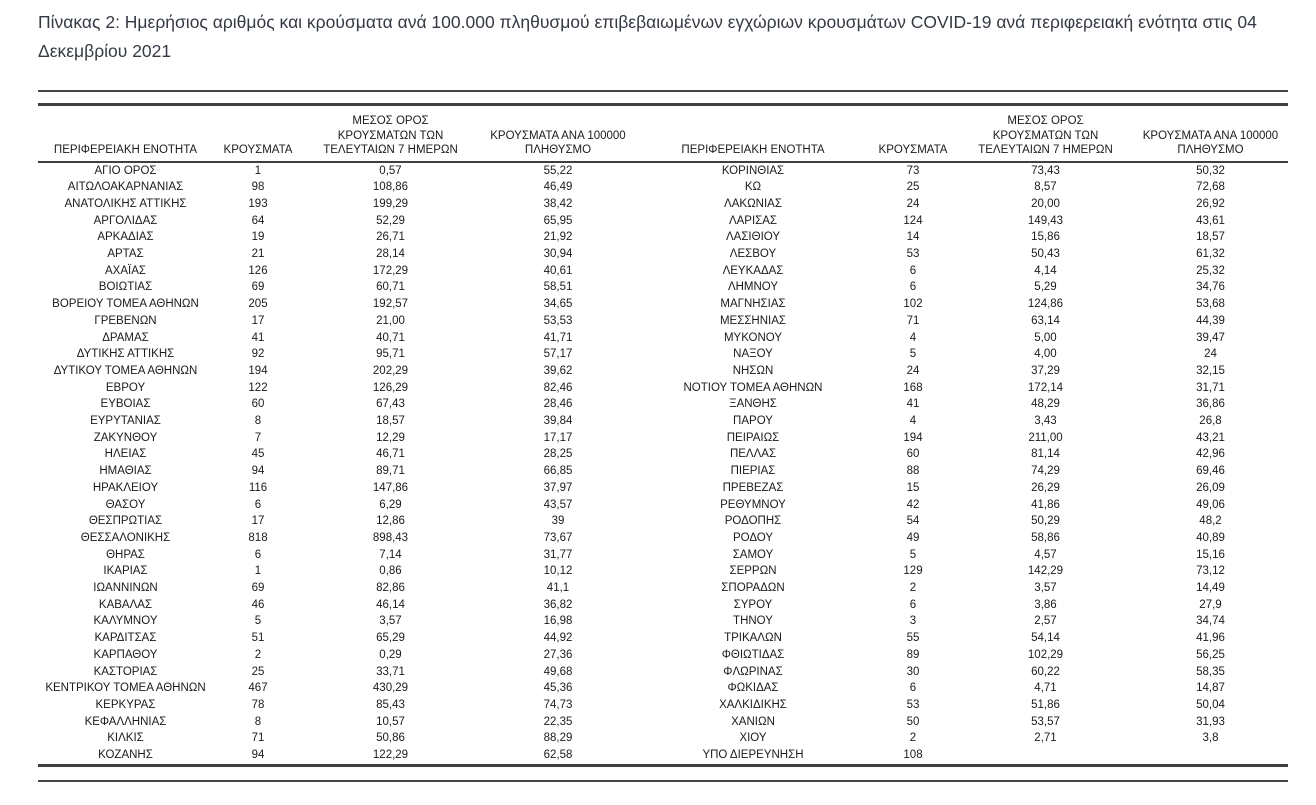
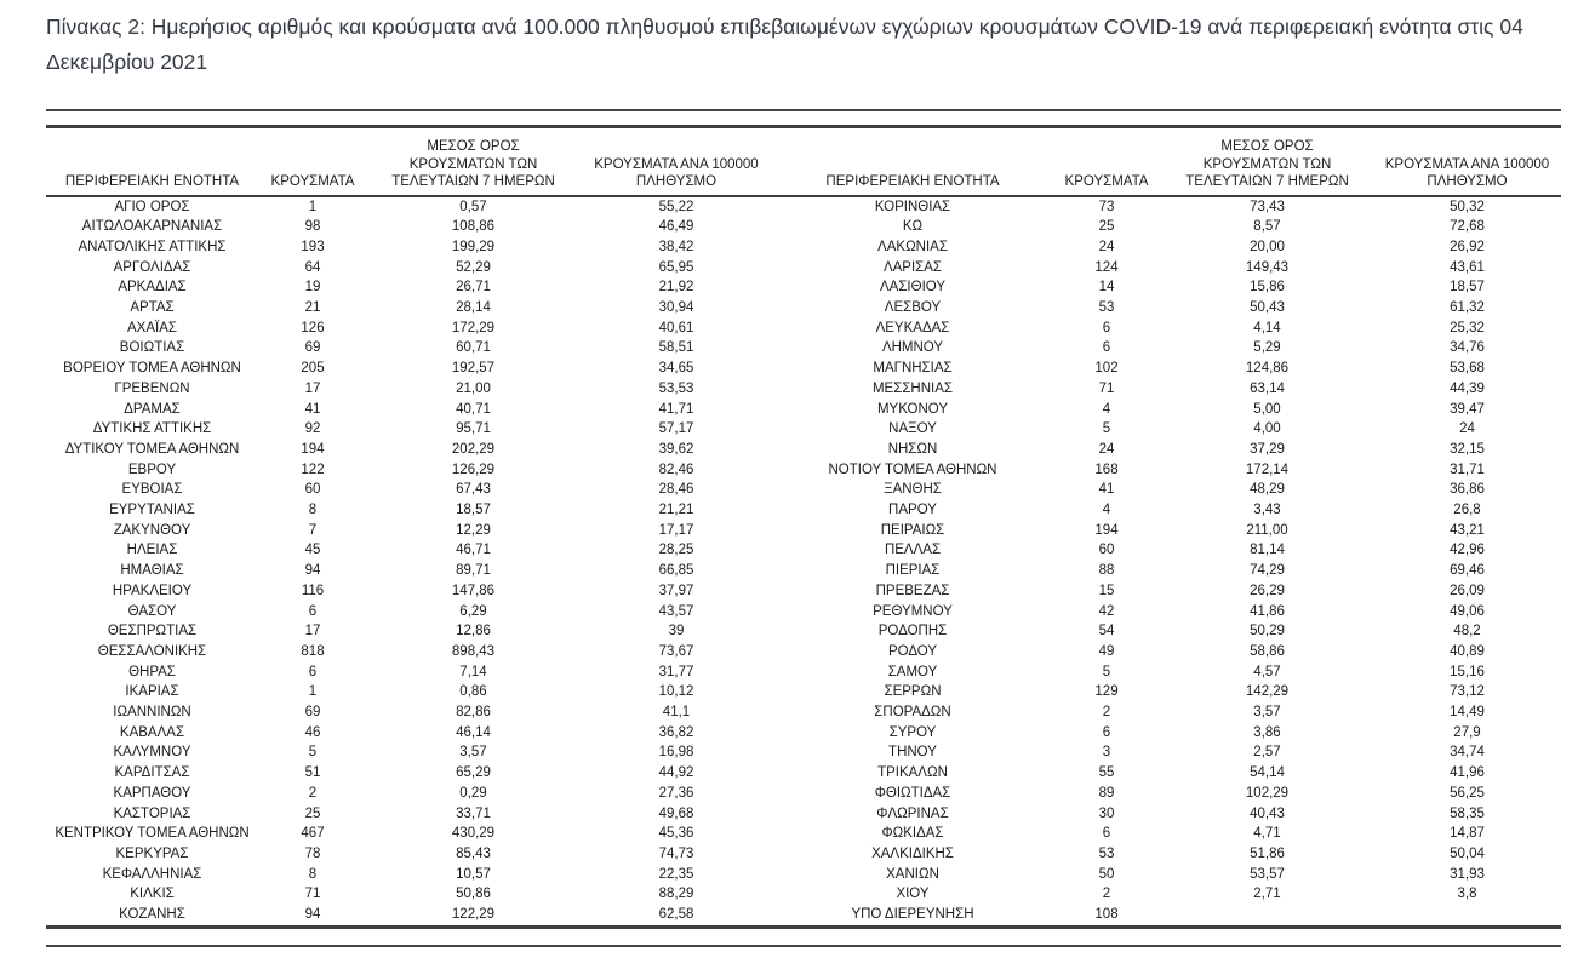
  Πίνακας 2: Ημερήσιος αριθμός και κρούσματα ανά 100.000 πληθυσμού επιβεβαιωμένων εγχώριων κρουσμάτων COVID-19 ανά περιφερειακή ενότητα στις 04 Δεκεμβρίου 2021
  ΠΕΡΙΦΕΡΕΙΑΚΗ ΕΝΟΤΗΤΑ	ΚΡΟΥΣΜΑΤΑ	ΜΕΣΟΣ ΟΡΟΣΚΡΟΥΣΜΑΤΩΝ ΤΩΝΤΕΛΕΥΤΑΙΩΝ 7 ΗΜΕΡΩΝ	ΚΡΟΥΣΜΑΤΑ ΑΝΑ 100000ΠΛΗΘΥΣΜΟ	ΠΕΡΙΦΕΡΕΙΑΚΗ ΕΝΟΤΗΤΑ	ΚΡΟΥΣΜΑΤΑ	ΜΕΣΟΣ ΟΡΟΣΚΡΟΥΣΜΑΤΩΝ ΤΩΝΤΕΛΕΥΤΑΙΩΝ 7 ΗΜΕΡΩΝ	ΚΡΟΥΣΜΑΤΑ ΑΝΑ 100000ΠΛΗΘΥΣΜΟ
  ΑΓΙΟ ΟΡΟΣ	1	0,57	55,22	ΚΟΡΙΝΘΙΑΣ	73	73,43	50,32
  ΑΙΤΩΛΟΑΚΑΡΝΑΝΙΑΣ	98	108,86	46,49	ΚΩ	25	8,57	72,68
  ΑΝΑΤΟΛΙΚΗΣ ΑΤΤΙΚΗΣ	193	199,29	38,42	ΛΑΚΩΝΙΑΣ	24	20,00	26,92
  ΑΡΓΟΛΙΔΑΣ	64	52,29	65,95	ΛΑΡΙΣΑΣ	124	149,43	43,61
  ΑΡΚΑΔΙΑΣ	19	26,71	21,92	ΛΑΣΙΘΙΟΥ	14	15,86	18,57
  ΑΡΤΑΣ	21	28,14	30,94	ΛΕΣΒΟΥ	53	50,43	61,32
  ΑΧΑΪΑΣ	126	172,29	40,61	ΛΕΥΚΑΔΑΣ	6	4,14	25,32
  ΒΟΙΩΤΙΑΣ	69	60,71	58,51	ΛΗΜΝΟΥ	6	5,29	34,76
  ΒΟΡΕΙΟΥ ΤΟΜΕΑ ΑΘΗΝΩΝ	205	192,57	34,65	ΜΑΓΝΗΣΙΑΣ	102	124,86	53,68
  ΓΡΕΒΕΝΩΝ	17	21,00	53,53	ΜΕΣΣΗΝΙΑΣ	71	63,14	44,39
  ΔΡΑΜΑΣ	41	40,71	41,71	ΜΥΚΟΝΟΥ	4	5,00	39,47
  ΔΥΤΙΚΗΣ ΑΤΤΙΚΗΣ	92	95,71	57,17	ΝΑΞΟΥ	5	4,00	24
  ΔΥΤΙΚΟΥ ΤΟΜΕΑ ΑΘΗΝΩΝ	194	202,29	39,62	ΝΗΣΩΝ	24	37,29	32,15
  ΕΒΡΟΥ	122	126,29	82,46	ΝΟΤΙΟΥ ΤΟΜΕΑ ΑΘΗΝΩΝ	168	172,14	31,71
  ΕΥΒΟΙΑΣ	60	67,43	28,46	ΞΑΝΘΗΣ	41	48,29	36,86
- ΕΥΡΥΤΑΝΙΑΣ	8	18,57	39,84	ΠΑΡΟΥ	4	3,43	26,8
+ ΕΥΡΥΤΑΝΙΑΣ	8	18,57	21,21	ΠΑΡΟΥ	4	3,43	26,8
  ΖΑΚΥΝΘΟΥ	7	12,29	17,17	ΠΕΙΡΑΙΩΣ	194	211,00	43,21
  ΗΛΕΙΑΣ	45	46,71	28,25	ΠΕΛΛΑΣ	60	81,14	42,96
  ΗΜΑΘΙΑΣ	94	89,71	66,85	ΠΙΕΡΙΑΣ	88	74,29	69,46
  ΗΡΑΚΛΕΙΟΥ	116	147,86	37,97	ΠΡΕΒΕΖΑΣ	15	26,29	26,09
  ΘΑΣΟΥ	6	6,29	43,57	ΡΕΘΥΜΝΟΥ	42	41,86	49,06
  ΘΕΣΠΡΩΤΙΑΣ	17	12,86	39	ΡΟΔΟΠΗΣ	54	50,29	48,2
  ΘΕΣΣΑΛΟΝΙΚΗΣ	818	898,43	73,67	ΡΟΔΟΥ	49	58,86	40,89
  ΘΗΡΑΣ	6	7,14	31,77	ΣΑΜΟΥ	5	4,57	15,16
  ΙΚΑΡΙΑΣ	1	0,86	10,12	ΣΕΡΡΩΝ	129	142,29	73,12
  ΙΩΑΝΝΙΝΩΝ	69	82,86	41,1	ΣΠΟΡΑΔΩΝ	2	3,57	14,49
  ΚΑΒΑΛΑΣ	46	46,14	36,82	ΣΥΡΟΥ	6	3,86	27,9
  ΚΑΛΥΜΝΟΥ	5	3,57	16,98	ΤΗΝΟΥ	3	2,57	34,74
  ΚΑΡΔΙΤΣΑΣ	51	65,29	44,92	ΤΡΙΚΑΛΩΝ	55	54,14	41,96
  ΚΑΡΠΑΘΟΥ	2	0,29	27,36	ΦΘΙΩΤΙΔΑΣ	89	102,29	56,25
- ΚΑΣΤΟΡΙΑΣ	25	33,71	49,68	ΦΛΩΡΙΝΑΣ	30	60,22	58,35
+ ΚΑΣΤΟΡΙΑΣ	25	33,71	49,68	ΦΛΩΡΙΝΑΣ	30	40,43	58,35
  ΚΕΝΤΡΙΚΟΥ ΤΟΜΕΑ ΑΘΗΝΩΝ	467	430,29	45,36	ΦΩΚΙΔΑΣ	6	4,71	14,87
  ΚΕΡΚΥΡΑΣ	78	85,43	74,73	ΧΑΛΚΙΔΙΚΗΣ	53	51,86	50,04
  ΚΕΦΑΛΛΗΝΙΑΣ	8	10,57	22,35	ΧΑΝΙΩΝ	50	53,57	31,93
  ΚΙΛΚΙΣ	71	50,86	88,29	ΧΙΟΥ	2	2,71	3,8
  ΚΟΖΑΝΗΣ	94	122,29	62,58	ΥΠΟ ΔΙΕΡΕΥΝΗΣΗ	108
